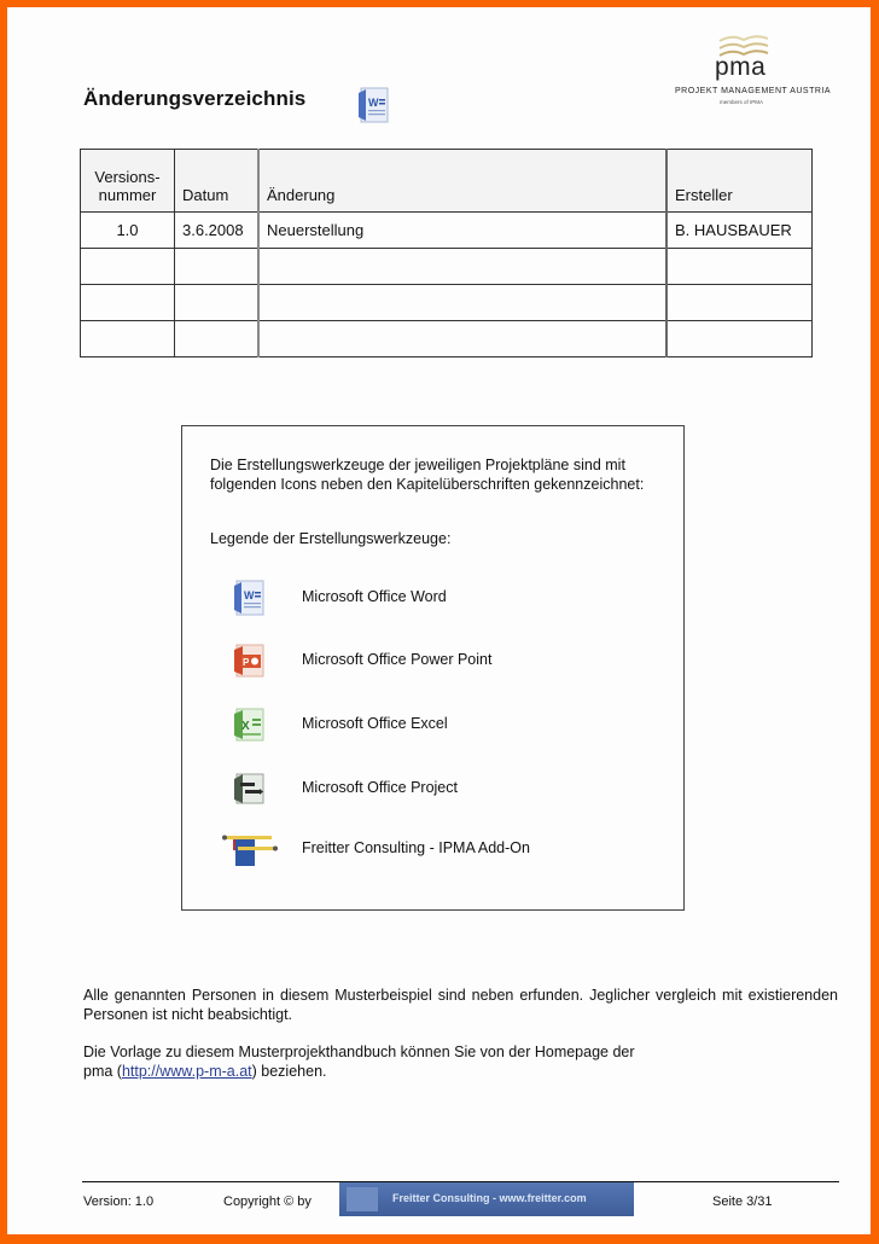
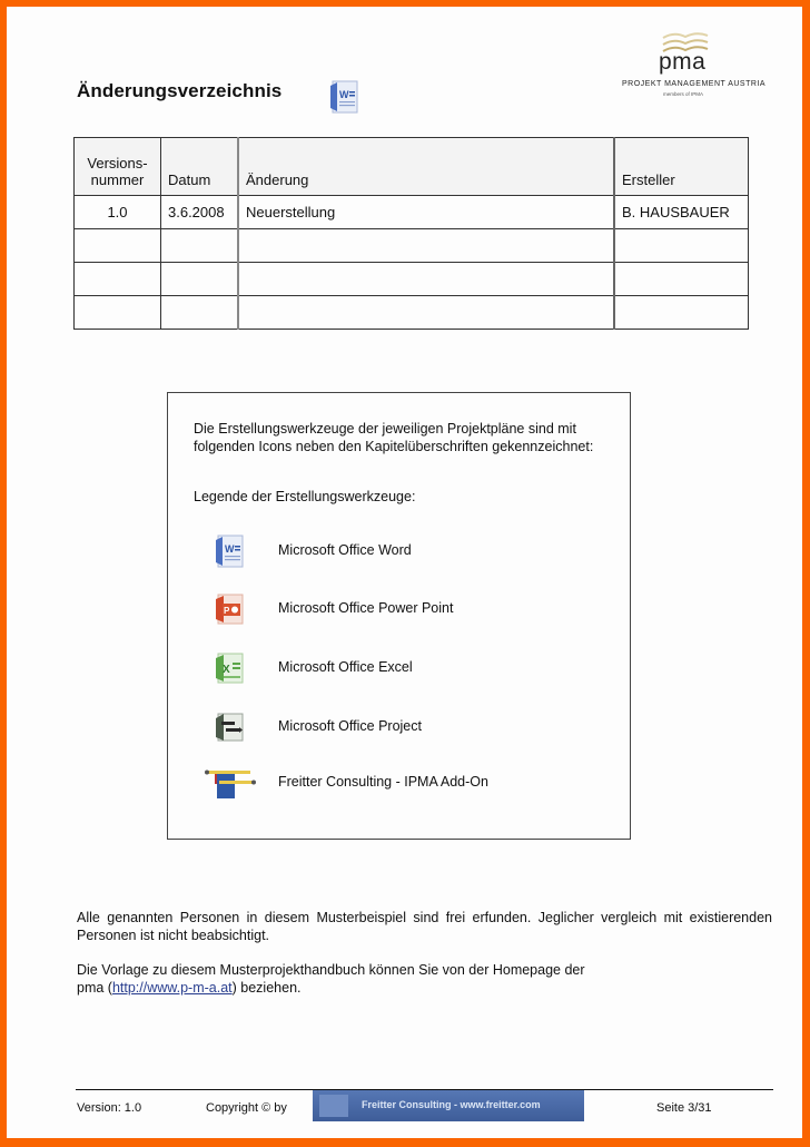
  Änderungsverzeichnis
  W
  pma
  Versions- nummer	Datum	Änderung	Ersteller
  1.0	3.6.2008	Neuerstellung	B. HAUSBAUER
  Die Erstellungswerkzeuge der jeweiligen Projektpläne sind mit folgenden Icons neben den Kapitelüberschriften gekennzeichnet:
  Legende der Erstellungswerkzeuge:
  W
  Microsoft Office Word
  P
  Microsoft Office Power Point
  X
  Microsoft Office Excel
  Microsoft Office Project
  Freitter Consulting - IPMA Add-On
- Alle genannten Personen in diesem Musterbeispiel sind neben erfunden. Jeglicher vergleich mit existierenden Personen ist nicht beabsichtigt.
+ Alle genannten Personen in diesem Musterbeispiel sind frei erfunden. Jeglicher vergleich mit existierenden Personen ist nicht beabsichtigt.
  Die Vorlage zu diesem Musterprojekthandbuch können Sie von der Homepage der
  pma (http://www.p-m-a.at) beziehen.
  Version: 1.0
  Copyright © by
  Freitter Consulting - www.freitter.com
  Seite 3/31
